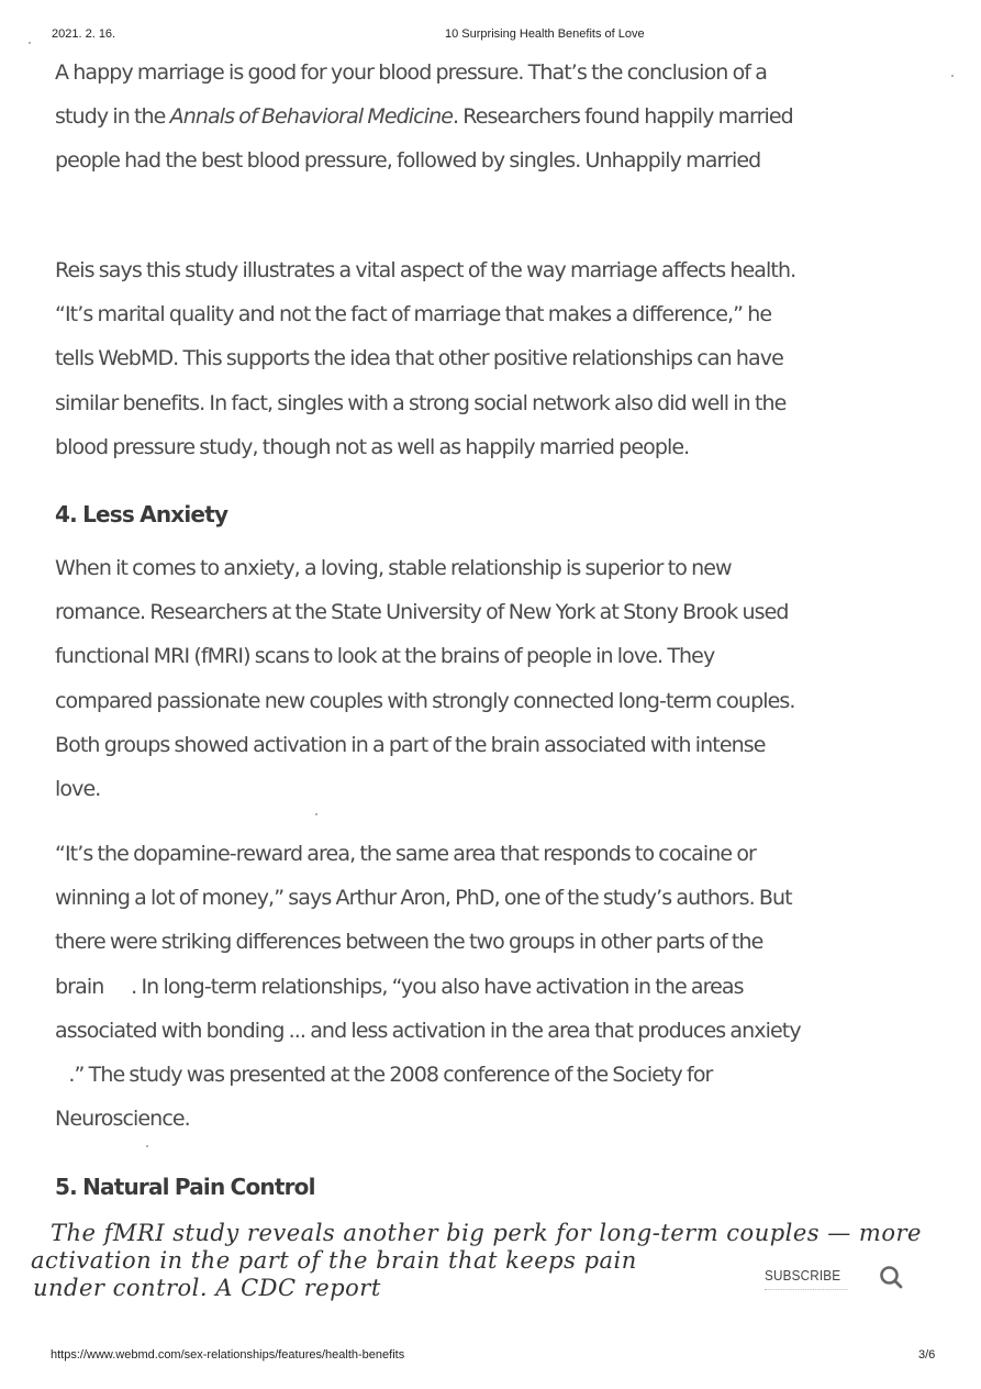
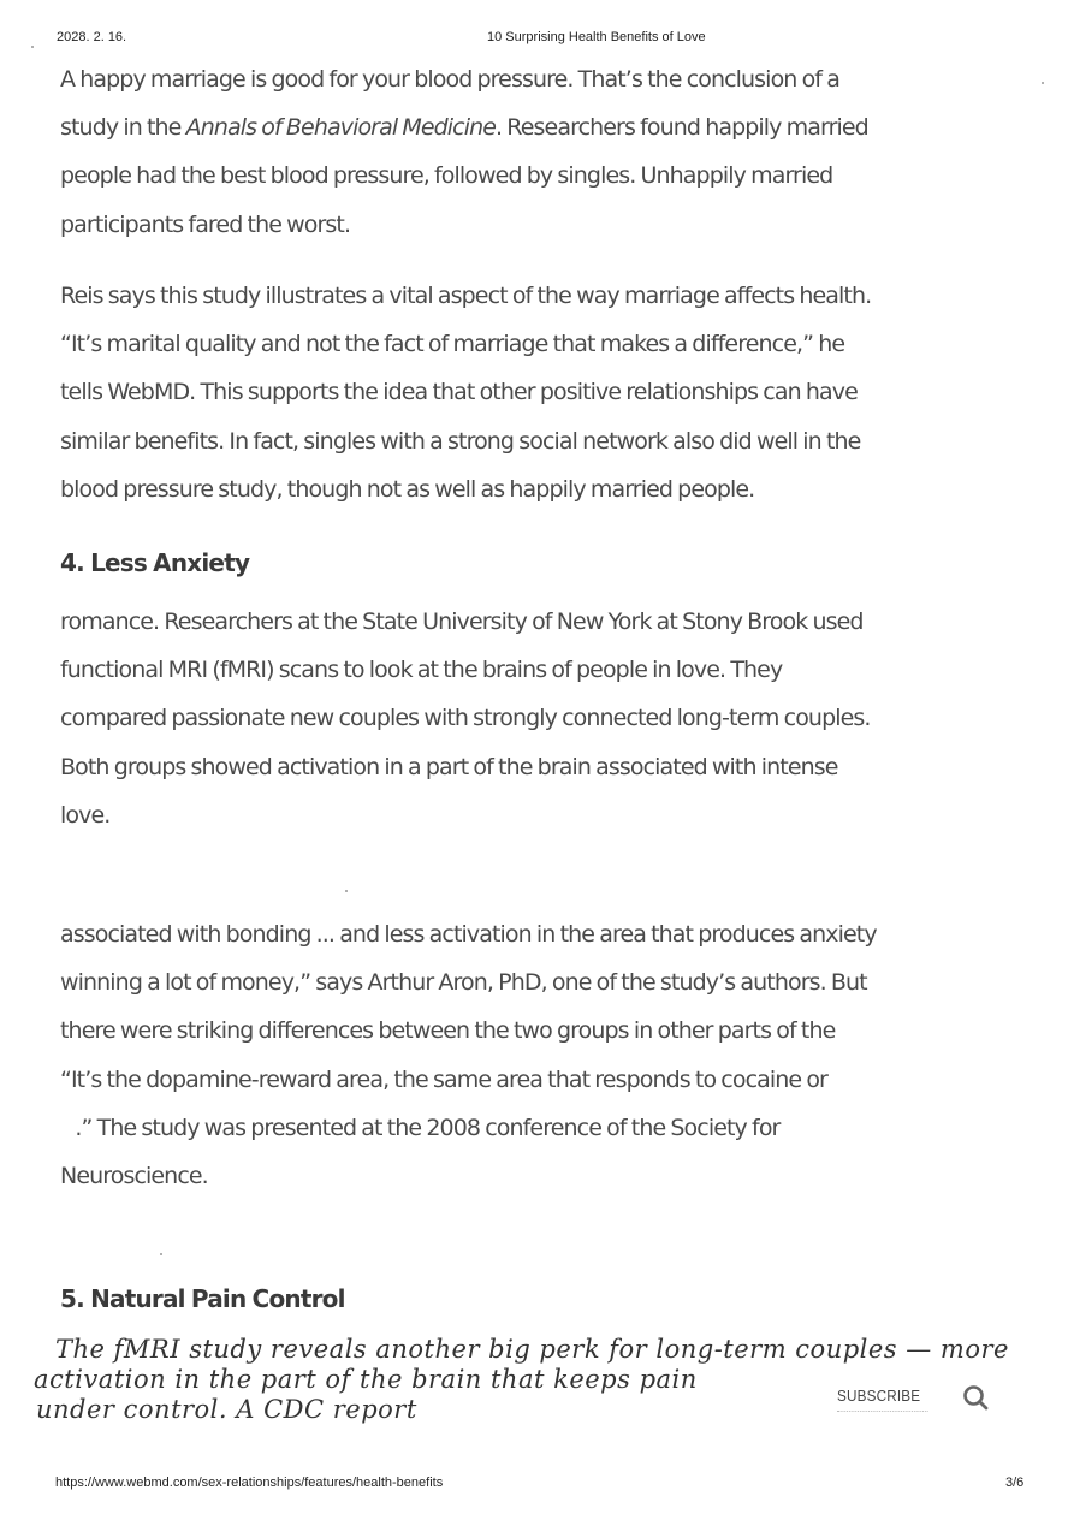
- 2021. 2. 16.
+ 2028. 2. 16.
  10 Surprising Health Benefits of Love
  A happy marriage is good for your blood pressure. That’s the conclusion of a
  study in the Annals of Behavioral Medicine. Researchers found happily married
  people had the best blood pressure, followed by singles. Unhappily married
+ participants fared the worst.
  Reis says this study illustrates a vital aspect of the way marriage affects health.
  “It’s marital quality and not the fact of marriage that makes a difference,” he
  tells WebMD. This supports the idea that other positive relationships can have
  similar benefits. In fact, singles with a strong social network also did well in the
  blood pressure study, though not as well as happily married people.
  4. Less Anxiety
- When it comes to anxiety, a loving, stable relationship is superior to new
  romance. Researchers at the State University of New York at Stony Brook used
  functional MRI (fMRI) scans to look at the brains of people in love. They
  compared passionate new couples with strongly connected long-term couples.
  Both groups showed activation in a part of the brain associated with intense
  love.
- “It’s the dopamine-reward area, the same area that responds to cocaine or
+ associated with bonding ... and less activation in the area that produces anxiety
  winning a lot of money,” says Arthur Aron, PhD, one of the study’s authors. But
  there were striking differences between the two groups in other parts of the
- brain . In long-term relationships, “you also have activation in the areas
- associated with bonding ... and less activation in the area that produces anxiety
+ “It’s the dopamine-reward area, the same area that responds to cocaine or
  .” The study was presented at the 2008 conference of the Society for
  Neuroscience.
  5. Natural Pain Control
  The fMRI study reveals another big perk for long-term couples — more
  activation in the part of the brain that keeps pain
  under control. A CDC report
  SUBSCRIBE
  https://www.webmd.com/sex-relationships/features/health-benefits
  3/6
